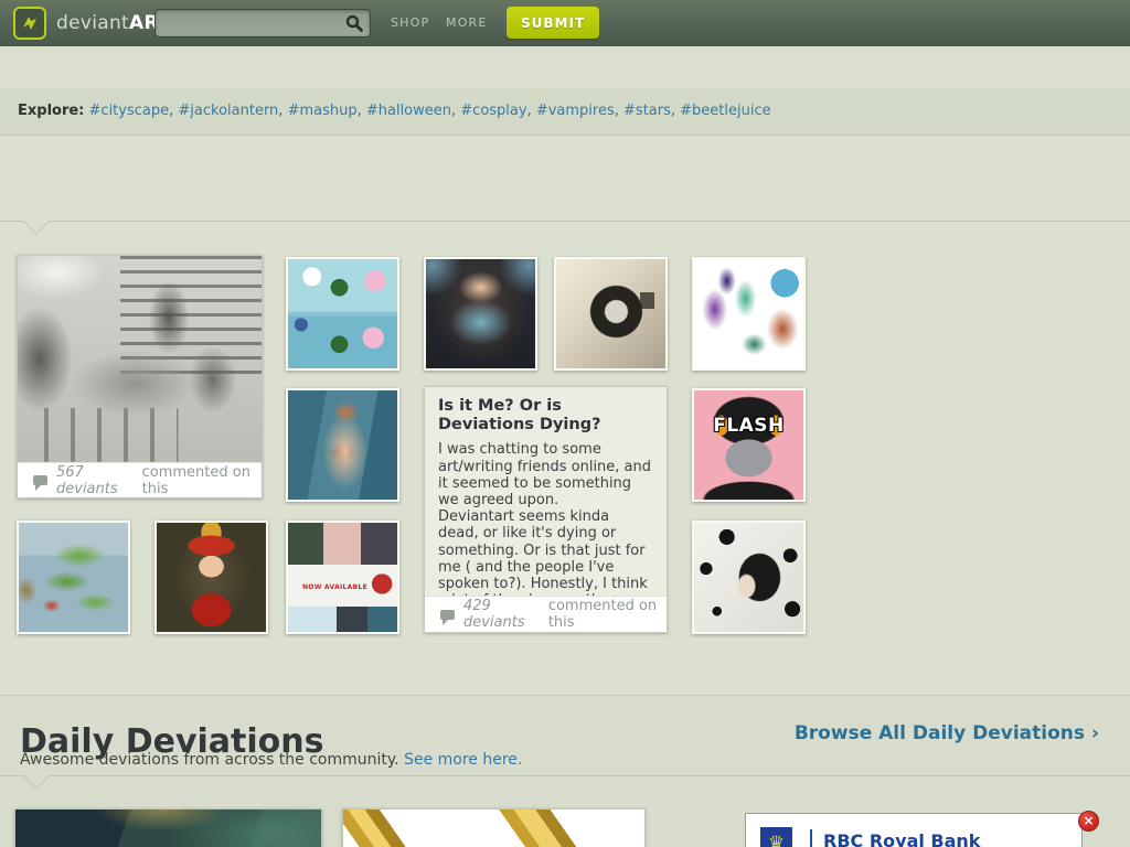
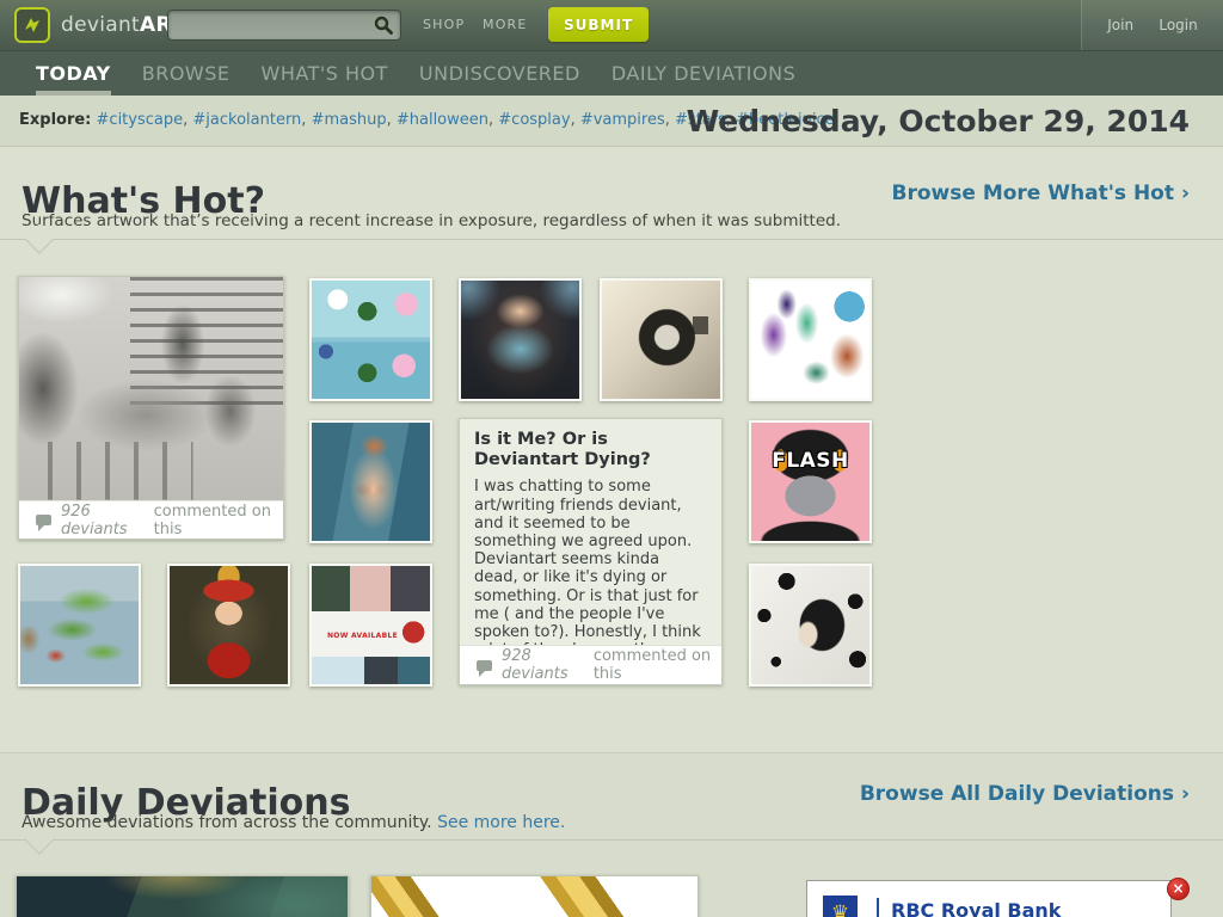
  deviantAR
  SHOP
  MORE
  SUBMIT
+ Join
+ Login
+ TODAY
+ BROWSE
+ WHAT'S HOT
+ UNDISCOVERED
+ DAILY DEVIATIONS
  Explore: #cityscape, #jackolantern, #mashup, #halloween, #cosplay, #vampires, #stars, #beetlejuice
+ Wednesday, October 29, 2014
+ What's Hot?
+ Surfaces artwork that’s receiving a recent increase in exposure, regardless of when it was submitted.
+ Browse More What's Hot ›
- 567 deviants
+ 926 deviants
  commented on this
  FLASH
- Is it Me? Or is Deviations Dying?
+ Is it Me? Or is Deviantart Dying?
- I was chatting to some art/writing friends online, and it seemed to be something we agreed upon.
+ I was chatting to some art/writing friends deviant, and it seemed to be something we agreed upon.
  Deviantart seems kinda dead, or like it's dying or something. Or is that just for me ( and the people I've spoken to?). Honestly, I think
- 429 deviants
+ 928 deviants
  commented on this
  Daily Deviations
  Awesome deviations from across the community. See more here.
  Browse All Daily Deviations ›
  ♛
  RBC Royal Bank
  ×
